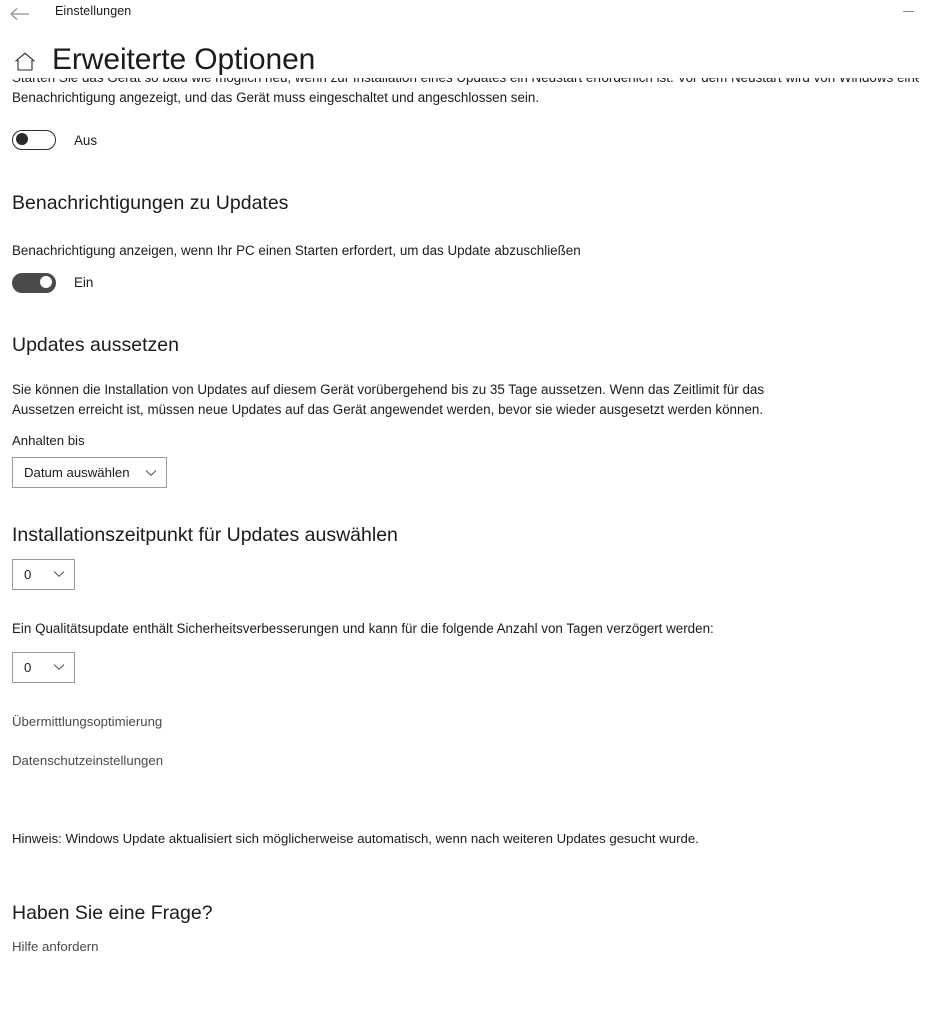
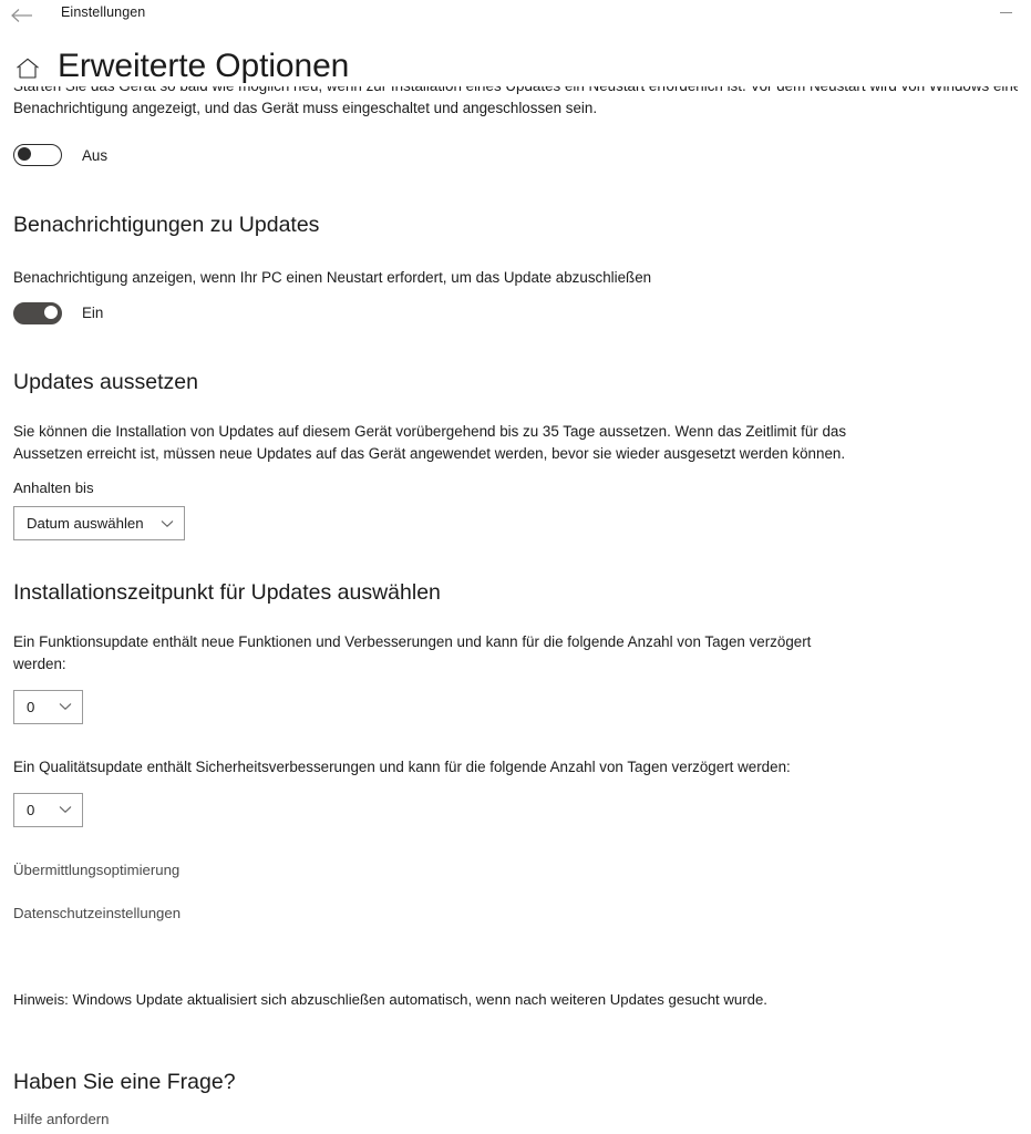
  Einstellungen
  Erweiterte Optionen
  Starten Sie das Gerät so bald wie möglich neu, wenn zur Installation eines Updates ein Neustart erforderlich ist. Vor dem Neustart wird von Windows eine Benachrichtigung angezeigt, und das Gerät muss eingeschaltet und angeschlossen sein.
  Aus
  Benachrichtigungen zu Updates
- Benachrichtigung anzeigen, wenn Ihr PC einen Starten erfordert, um das Update abzuschließen
+ Benachrichtigung anzeigen, wenn Ihr PC einen Neustart erfordert, um das Update abzuschließen
  Ein
  Updates aussetzen
  Sie können die Installation von Updates auf diesem Gerät vorübergehend bis zu 35 Tage aussetzen. Wenn das Zeitlimit für das Aussetzen erreicht ist, müssen neue Updates auf das Gerät angewendet werden, bevor sie wieder ausgesetzt werden können.
  Anhalten bis
  Datum auswählen
  Installationszeitpunkt für Updates auswählen
+ Ein Funktionsupdate enthält neue Funktionen und Verbesserungen und kann für die folgende Anzahl von Tagen verzögert werden:
  0
  Ein Qualitätsupdate enthält Sicherheitsverbesserungen und kann für die folgende Anzahl von Tagen verzögert werden:
  0
  Übermittlungsoptimierung
  Datenschutzeinstellungen
- Hinweis: Windows Update aktualisiert sich möglicherweise automatisch, wenn nach weiteren Updates gesucht wurde.
+ Hinweis: Windows Update aktualisiert sich abzuschließen automatisch, wenn nach weiteren Updates gesucht wurde.
  Haben Sie eine Frage?
  Hilfe anfordern
